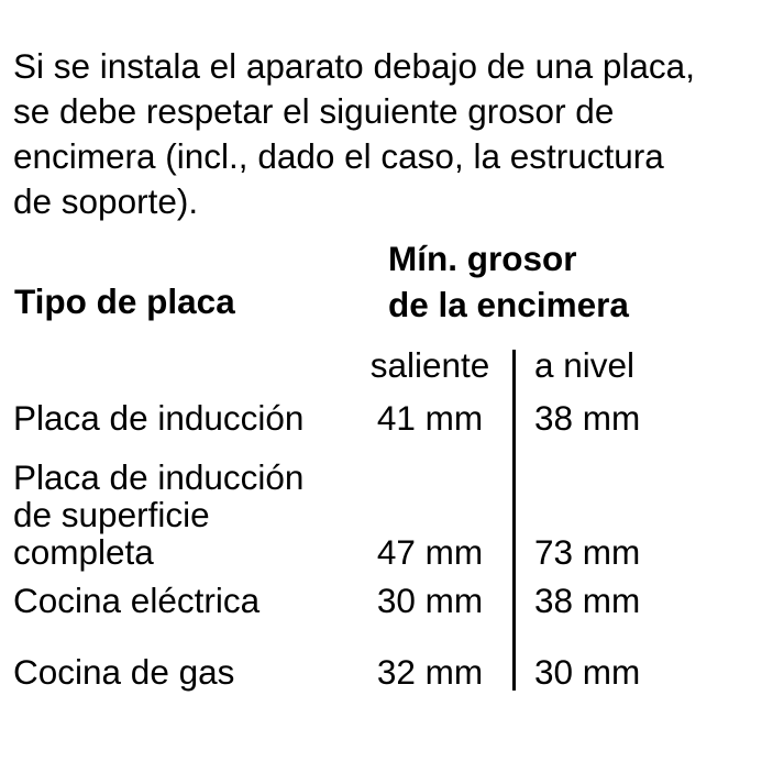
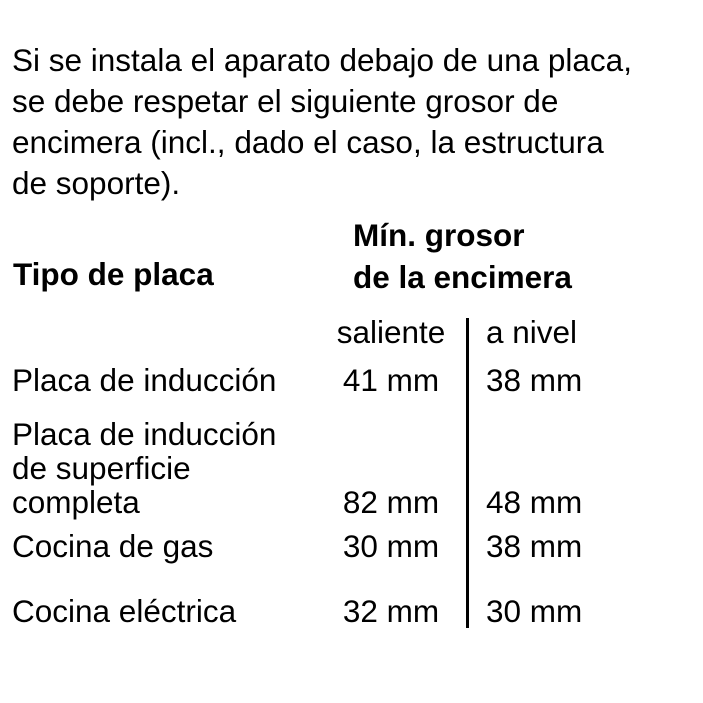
  Si se instala el aparato debajo de una placa,
  se debe respetar el siguiente grosor de
  encimera (incl., dado el caso, la estructura
  de soporte).
  Tipo de placa
  Mín. grosor
  de la encimera
  saliente
  a nivel
  Placa de inducción
  41 mm
  38 mm
  Placa de inducción
  de superficie
  completa
- 47 mm
+ 82 mm
- 73 mm
+ 48 mm
- Cocina eléctrica
+ Cocina de gas
  30 mm
  38 mm
- Cocina de gas
+ Cocina eléctrica
  32 mm
  30 mm
